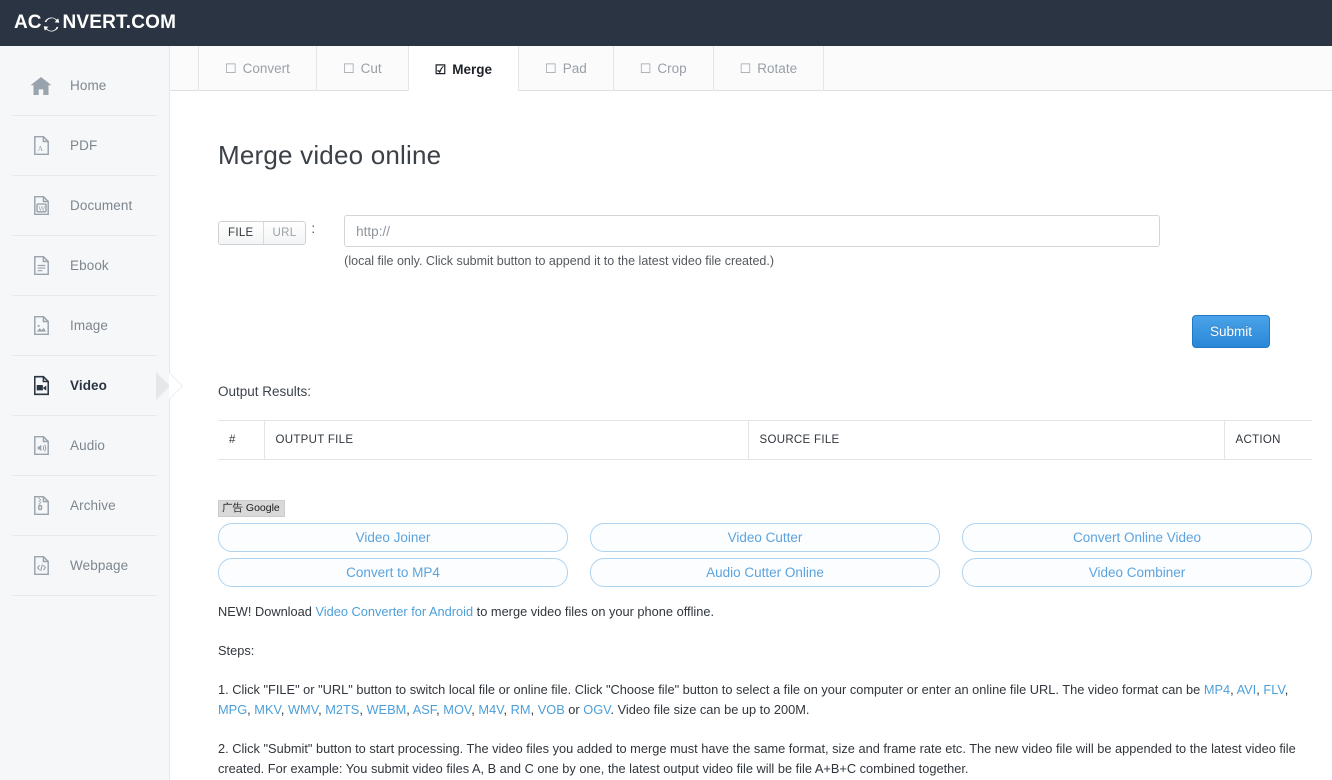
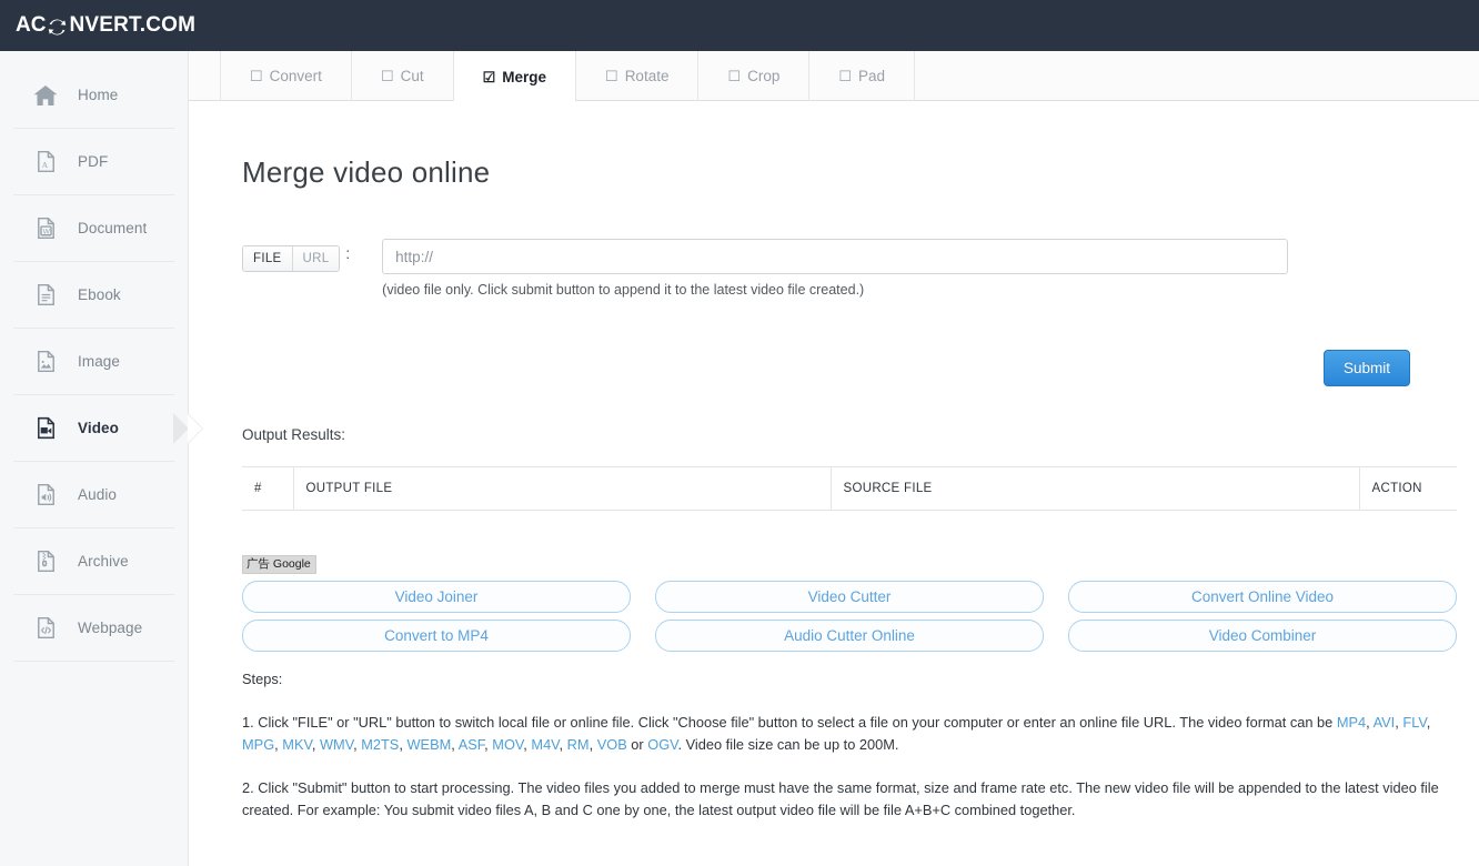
  AC
  NVERT.COM
  Home
  A
  PDF
  Document
  Ebook
  Image
  Video
  Audio
  Archive
  Webpage
  ☐
  Convert
  ☐
  Cut
  ☑
  Merge
  ☐
- Pad
+ Rotate
  ☐
  Crop
  ☐
- Rotate
+ Pad
  Merge video online
  FILE
  URL
  :
  http://
- (local file only. Click submit button to append it to the latest video file created.)
+ (video file only. Click submit button to append it to the latest video file created.)
  Submit
  Output Results:
  #	OUTPUT FILE	SOURCE FILE	ACTION
  广告 Google
  Video Joiner
  Video Cutter
  Convert Online Video
  Convert to MP4
  Audio Cutter Online
  Video Combiner
- NEW! Download Video Converter for Android to merge video files on your phone offline.
  Steps:
  1. Click "FILE" or "URL" button to switch local file or online file. Click "Choose file" button to select a file on your computer or enter an online file URL. The video format can be MP4, AVI, FLV, MPG, MKV, WMV, M2TS, WEBM, ASF, MOV, M4V, RM, VOB or OGV. Video file size can be up to 200M.
  2. Click "Submit" button to start processing. The video files you added to merge must have the same format, size and frame rate etc. The new video file will be appended to the latest video file created. For example: You submit video files A, B and C one by one, the latest output video file will be file A+B+C combined together.
